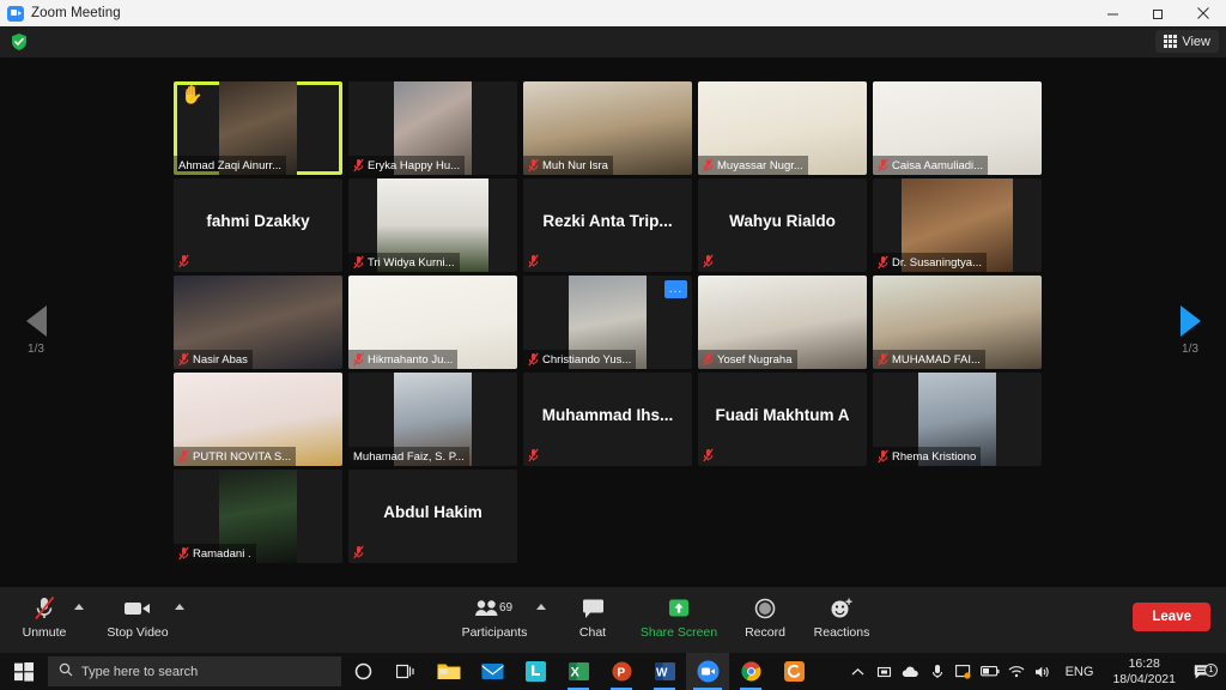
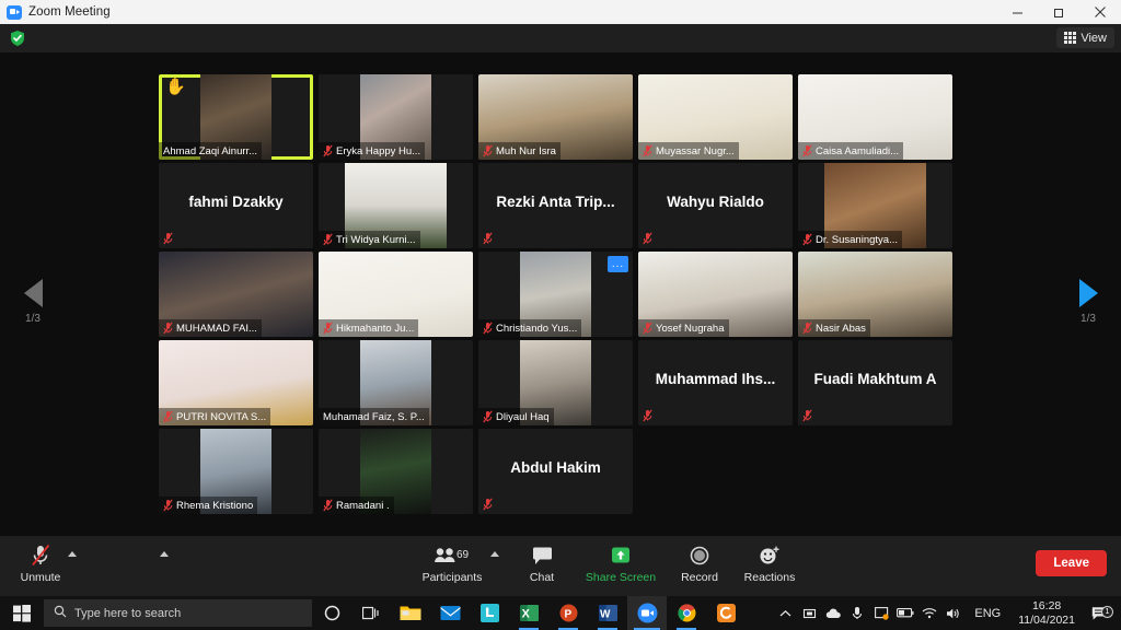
  Zoom Meeting
  View
  1/3
  1/3
  ✋
  Ahmad Zaqi Ainurr...
  Eryka Happy Hu...
  Muh Nur Isra
  Muyassar Nugr...
  Caisa Aamuliadi...
  fahmi Dzakky
  Tri Widya Kurni...
  Rezki Anta Trip...
  Wahyu Rialdo
  Dr. Susaningtya...
- Nasir Abas
+ MUHAMAD FAI...
  Hikmahanto Ju...
  ...
  Christiando Yus...
  Yosef Nugraha
- MUHAMAD FAI...
+ Nasir Abas
  PUTRI NOVITA S...
  Muhamad Faiz, S. P...
+ Dliyaul Haq
  Muhammad Ihs...
  Fuadi Makhtum A
  Rhema Kristiono
  Ramadani .
  Abdul Hakim
  Unmute
- Stop Video
  69
  Participants
  Chat
  Share Screen
  Record
  Reactions
  Leave
  Type here to search
  X
  P
  W
  ENG
  16:28
- 18/04/2021
+ 11/04/2021
